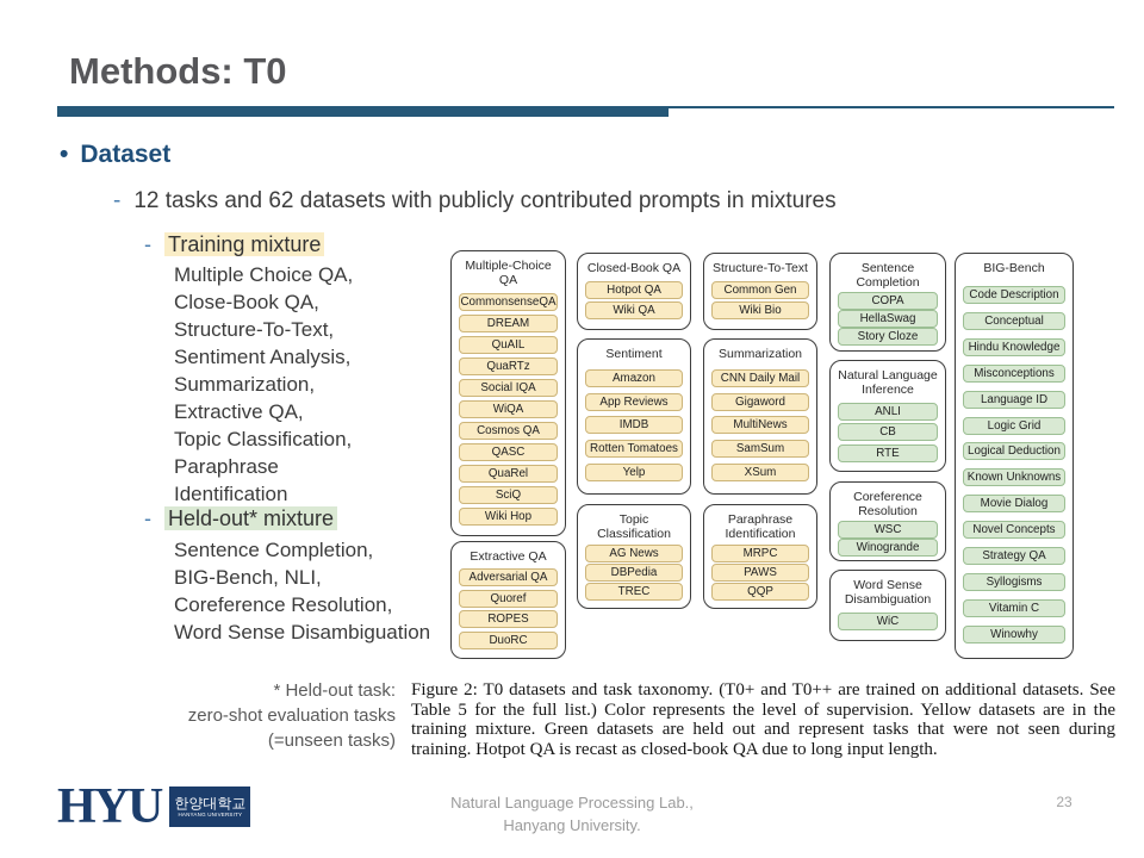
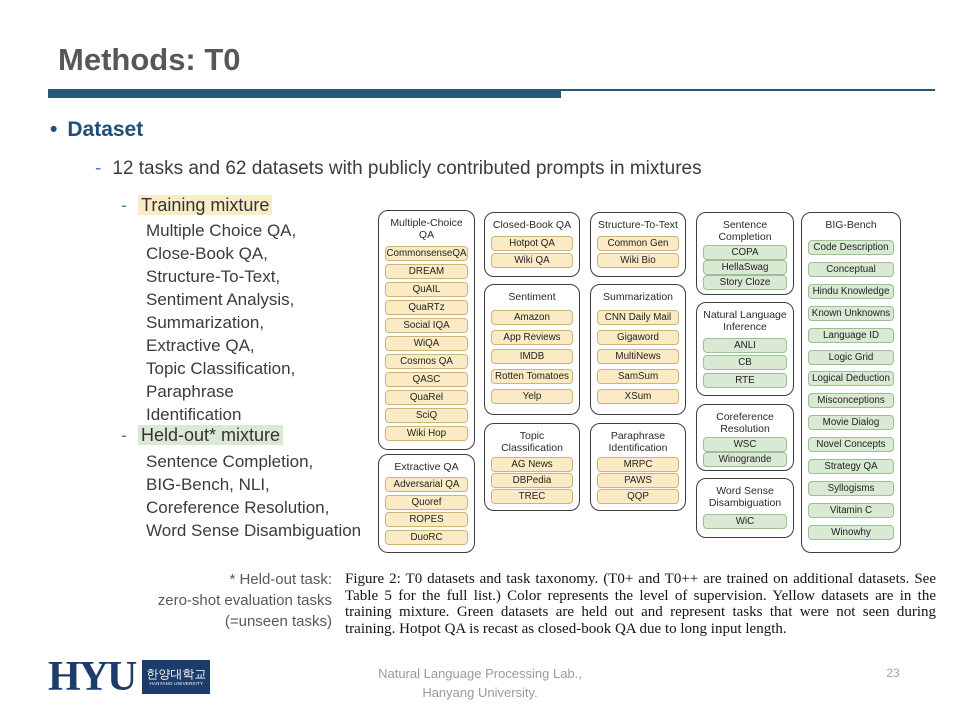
  Methods: T0
  • Dataset
  - 12 tasks and 62 datasets with publicly contributed prompts in mixtures
  - Training mixture
  Multiple Choice QA,
  Close-Book QA,
  Structure-To-Text,
  Sentiment Analysis,
  Summarization,
  Extractive QA,
  Topic Classification,
  Paraphrase
  Identification
  - Held-out* mixture
  Sentence Completion,
  BIG-Bench, NLI,
  Coreference Resolution,
  Word Sense Disambiguation
  * Held-out task:
  zero-shot evaluation tasks
  (=unseen tasks)
  Multiple-Choice QA
  CommonsenseQA
  DREAM
  QuAIL
  QuaRTz
  Social IQA
  WiQA
  Cosmos QA
  QASC
  QuaRel
  SciQ
  Wiki Hop
  Extractive QA
  Adversarial QA
  Quoref
  ROPES
  DuoRC
  Closed-Book QA
  Hotpot QA
  Wiki QA
  Sentiment
  Amazon
  App Reviews
  IMDB
  Rotten Tomatoes
  Yelp
  Topic Classification
  AG News
  DBPedia
  TREC
  Structure-To-Text
  Common Gen
  Wiki Bio
  Summarization
  CNN Daily Mail
  Gigaword
  MultiNews
  SamSum
  XSum
  Paraphrase Identification
  MRPC
  PAWS
  QQP
  Sentence Completion
  COPA
  HellaSwag
  Story Cloze
  Natural Language Inference
  ANLI
  CB
  RTE
  Coreference Resolution
  WSC
  Winogrande
  Word Sense Disambiguation
  WiC
  BIG-Bench
  Code Description
  Conceptual
  Hindu Knowledge
- Misconceptions
+ Known Unknowns
  Language ID
  Logic Grid
  Logical Deduction
- Known Unknowns
+ Misconceptions
  Movie Dialog
  Novel Concepts
  Strategy QA
  Syllogisms
  Vitamin C
  Winowhy
  Figure 2: T0 datasets and task taxonomy. (T0+ and T0++ are trained on additional datasets. See Table 5 for the full list.) Color represents the level of supervision. Yellow datasets are in the training mixture. Green datasets are held out and represent tasks that were not seen during training. Hotpot QA is recast as closed-book QA due to long input length.
  HYU
  한양대학교
  Natural Language Processing Lab.,
  Hanyang University.
  23
